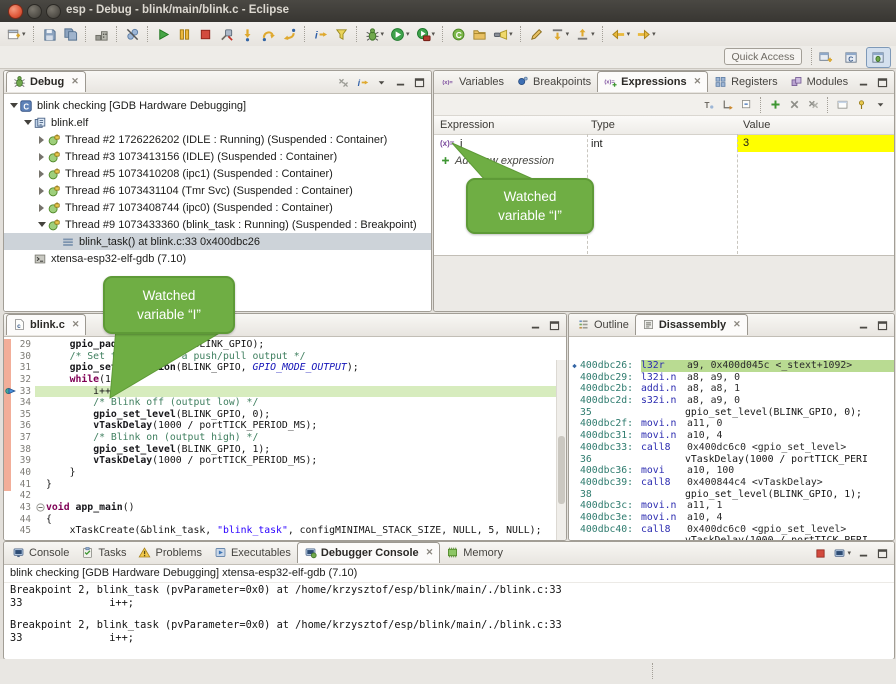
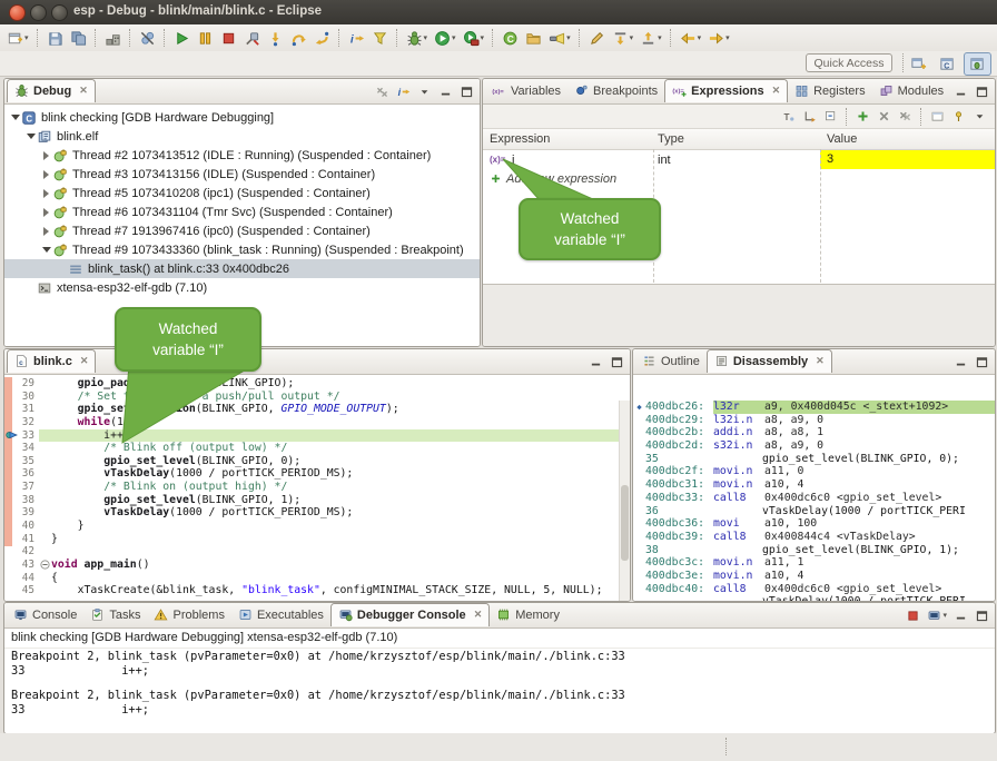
  esp - Debug - blink/main/blink.c - Eclipse
  i
  C
  Quick Access
  Debug
  ✕
  i
  C
  blink checking [GDB Hardware Debugging]
  blink.elf
- Thread #2 1726226202 (IDLE : Running) (Suspended : Container)
+ Thread #2 1073413512 (IDLE : Running) (Suspended : Container)
  Thread #3 1073413156 (IDLE) (Suspended : Container)
  Thread #5 1073410208 (ipc1) (Suspended : Container)
  Thread #6 1073431104 (Tmr Svc) (Suspended : Container)
- Thread #7 1073408744 (ipc0) (Suspended : Container)
+ Thread #7 1913967416 (ipc0) (Suspended : Container)
  Thread #9 1073433360 (blink_task : Running) (Suspended : Breakpoint)
  blink_task() at blink.c:33 0x400dbc26
  xtensa-esp32-elf-gdb (7.10)
  Variables
  Breakpoints
  Expressions
  ✕
  Registers
  Modules
  T
  Expression
  Type
  Value
  (x)
  i
  int
  3
  Adw expression
  blink.c
  ✕
  29
  30
  /* Set a push/pull output */
  31
  gpio_seon(BLINK_GPIO, GPIO_MODE_OUTPUT);
  32
  while(1
  33
  i++
  34
  /* Blink off (output low) */
  35
  gpio_set_level(BLINK_GPIO, 0);
  36
  vTaskDelay(1000 / portTICK_PERIOD_MS);
  37
  /* Blink on (output high) */
  38
  gpio_set_level(BLINK_GPIO, 1);
  39
  vTaskDelay(1000 / portTICK_PERIOD_MS);
  40
  }
  41
  }
  42
  43
  void app_main()
  44
  {
  45
  xTaskCreate(&blink_task, "blink_task", configMINIMAL_STACK_SIZE, NULL, 5, NULL);
  Outline
  Disassembly
  ✕
  ◆
  400dbc26:
  l32r a9, 0x400d045c <_stext+1092>
  400dbc29:
  l32i.n a8, a9, 0
  400dbc2b:
  addi.n a8, a8, 1
  400dbc2d:
  s32i.n a8, a9, 0
  35
  gpio_set_level(BLINK_GPIO, 0);
  400dbc2f:
  movi.n a11, 0
  400dbc31:
  movi.n a10, 4
  400dbc33:
  call8 0x400dc6c0 <gpio_set_level>
  36
  vTaskDelay(1000 / portTICK_PERI
  400dbc36:
  movi a10, 100
  400dbc39:
  call8 0x400844c4 <vTaskDelay>
  38
  gpio_set_level(BLINK_GPIO, 1);
  400dbc3c:
  movi.n a11, 1
  400dbc3e:
  movi.n a10, 4
  400dbc40:
  call8 0x400dc6c0 <gpio_set_level>
  Console
  Tasks
  Problems
  Executables
  Debugger Console
  ✕
  Memory
  blink checking [GDB Hardware Debugging] xtensa-esp32-elf-gdb (7.10)
  Breakpoint 2, blink_task (pvParameter=0x0) at /home/krzysztof/esp/blink/main/./blink.c:33
  33 i++;
  Breakpoint 2, blink_task (pvParameter=0x0) at /home/krzysztof/esp/blink/main/./blink.c:33
  33 i++;
  Watched
  variable “I”
  Watched
  variable “I”
